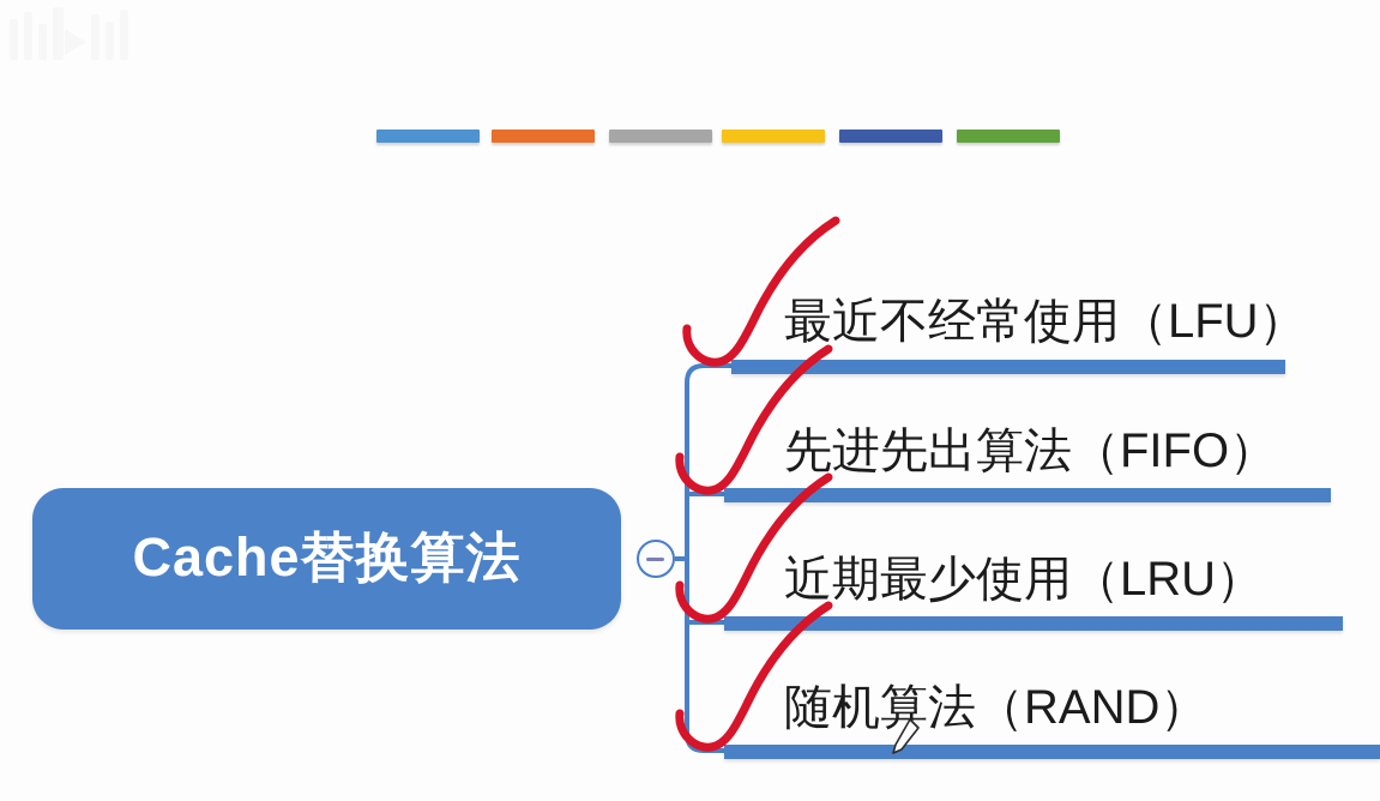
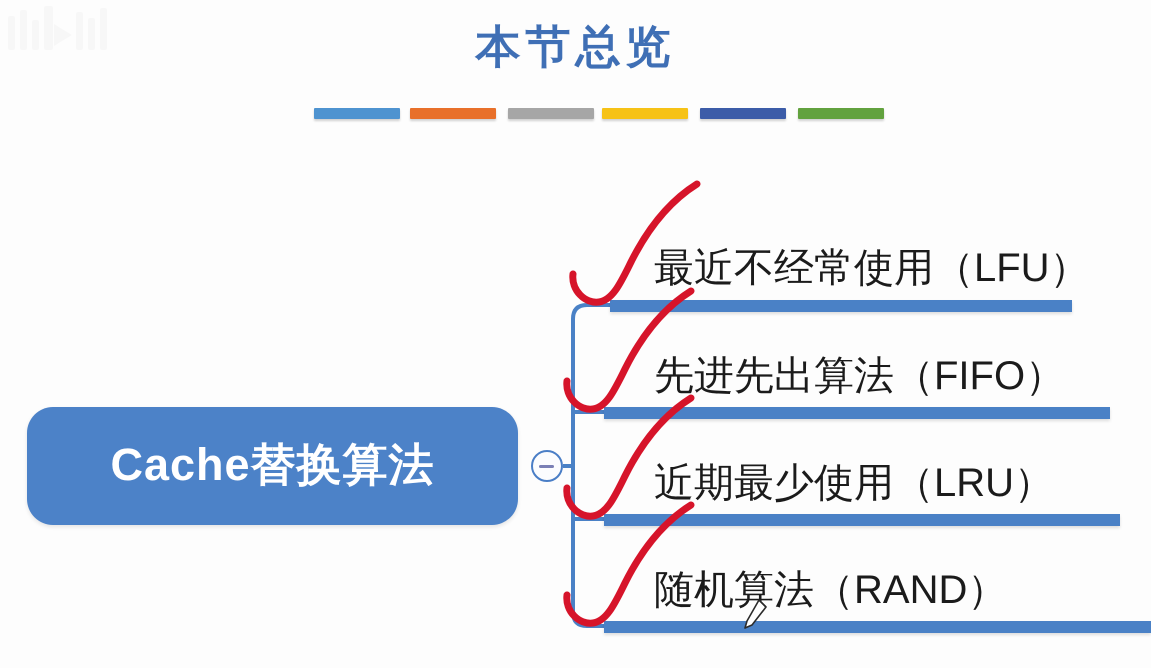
+ 本节总览
  Cache替换算法
  最近不经常使用（LFU）
  先进先出算法（FIFO）
  近期最少使用（LRU）
  随机算法（RAND）
